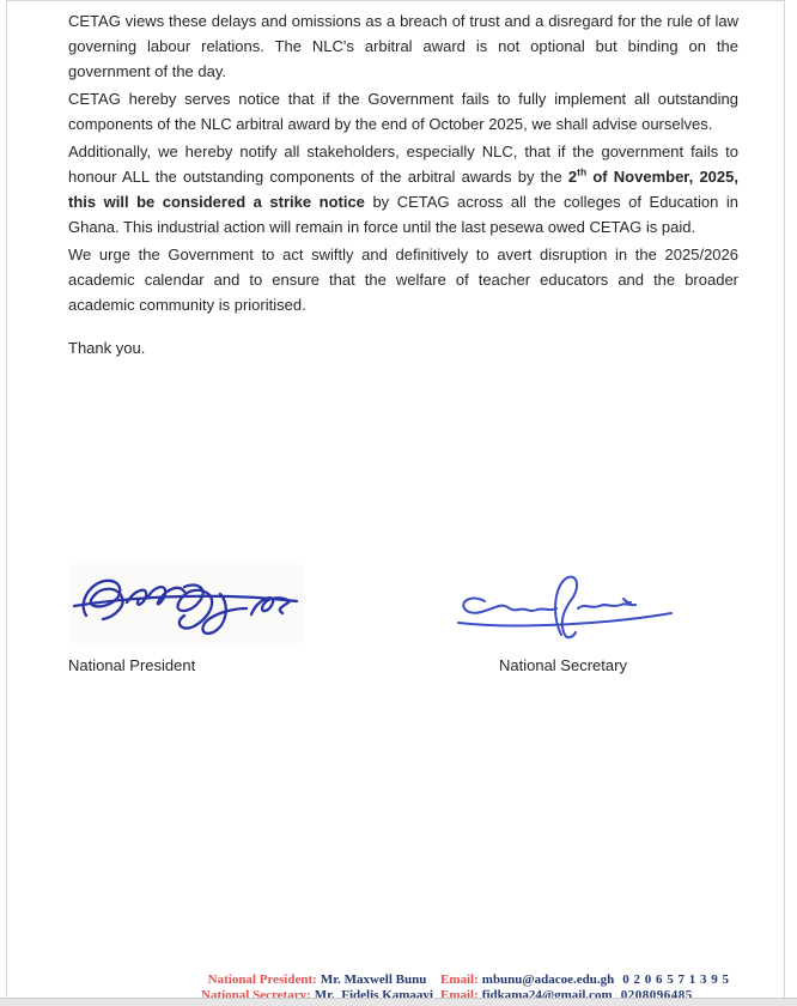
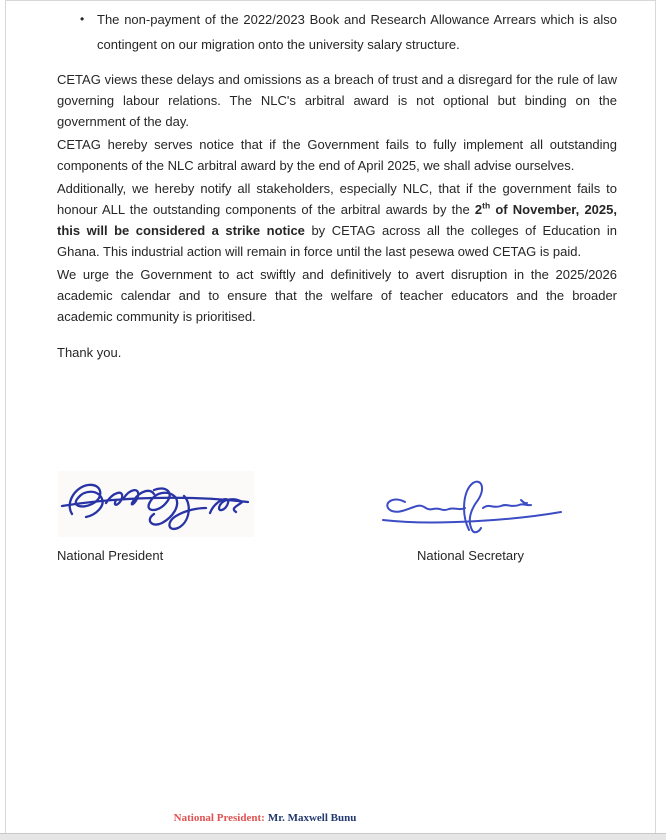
+ •
+ The non-payment of the 2022/2023 Book and Research Allowance Arrears which is also contingent on our migration onto the university salary structure.
  CETAG views these delays and omissions as a breach of trust and a disregard for the rule of law governing labour relations. The NLC's arbitral award is not optional but binding on the government of the day.
- CETAG hereby serves notice that if the Government fails to fully implement all outstanding components of the NLC arbitral award by the end of October 2025, we shall advise ourselves.
+ CETAG hereby serves notice that if the Government fails to fully implement all outstanding components of the NLC arbitral award by the end of April 2025, we shall advise ourselves.
  Additionally, we hereby notify all stakeholders, especially NLC, that if the government fails to honour ALL the outstanding components of the arbitral awards by the 2th of November, 2025, this will be considered a strike notice by CETAG across all the colleges of Education in Ghana. This industrial action will remain in force until the last pesewa owed CETAG is paid.
  We urge the Government to act swiftly and definitively to avert disruption in the 2025/2026 academic calendar and to ensure that the welfare of teacher educators and the broader academic community is prioritised.
  Thank you.
  National President
  National Secretary
  National President: Mr. Maxwell Bunu
- Email: mbunu@adacoe.edu.gh 0 2 0 6 5 7 1 3 9 5
- National Secretary: Mr. Fidelis Kamaayi
- Email: fidkama24@gmail.com 0208096485
